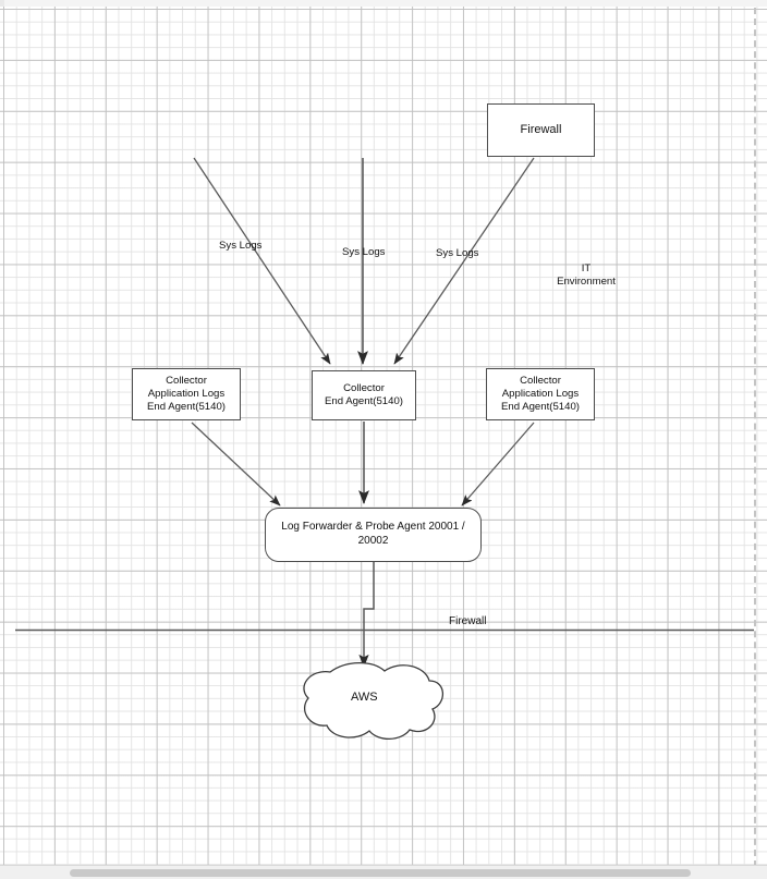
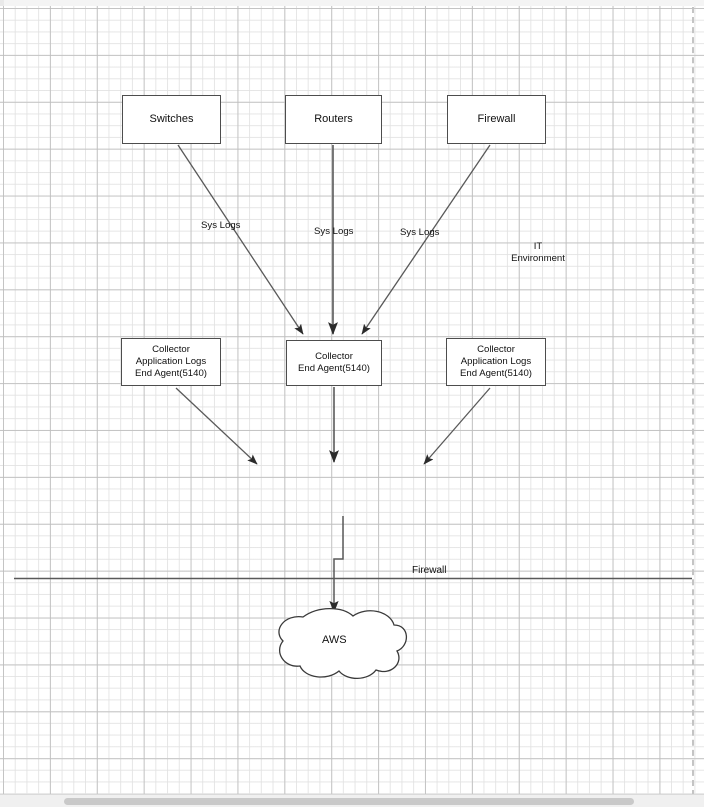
+ Switches
+ Routers
  Firewall
  Sys Logs
  Sys Logs
  Sys Logs
  IT
  Environment
  Collector
  Application Logs
  End Agent(5140)
  Collector
  End Agent(5140)
  Collector
  Application Logs
  End Agent(5140)
- Log Forwarder & Probe Agent 20001 / 20002
  Firewall
  AWS
